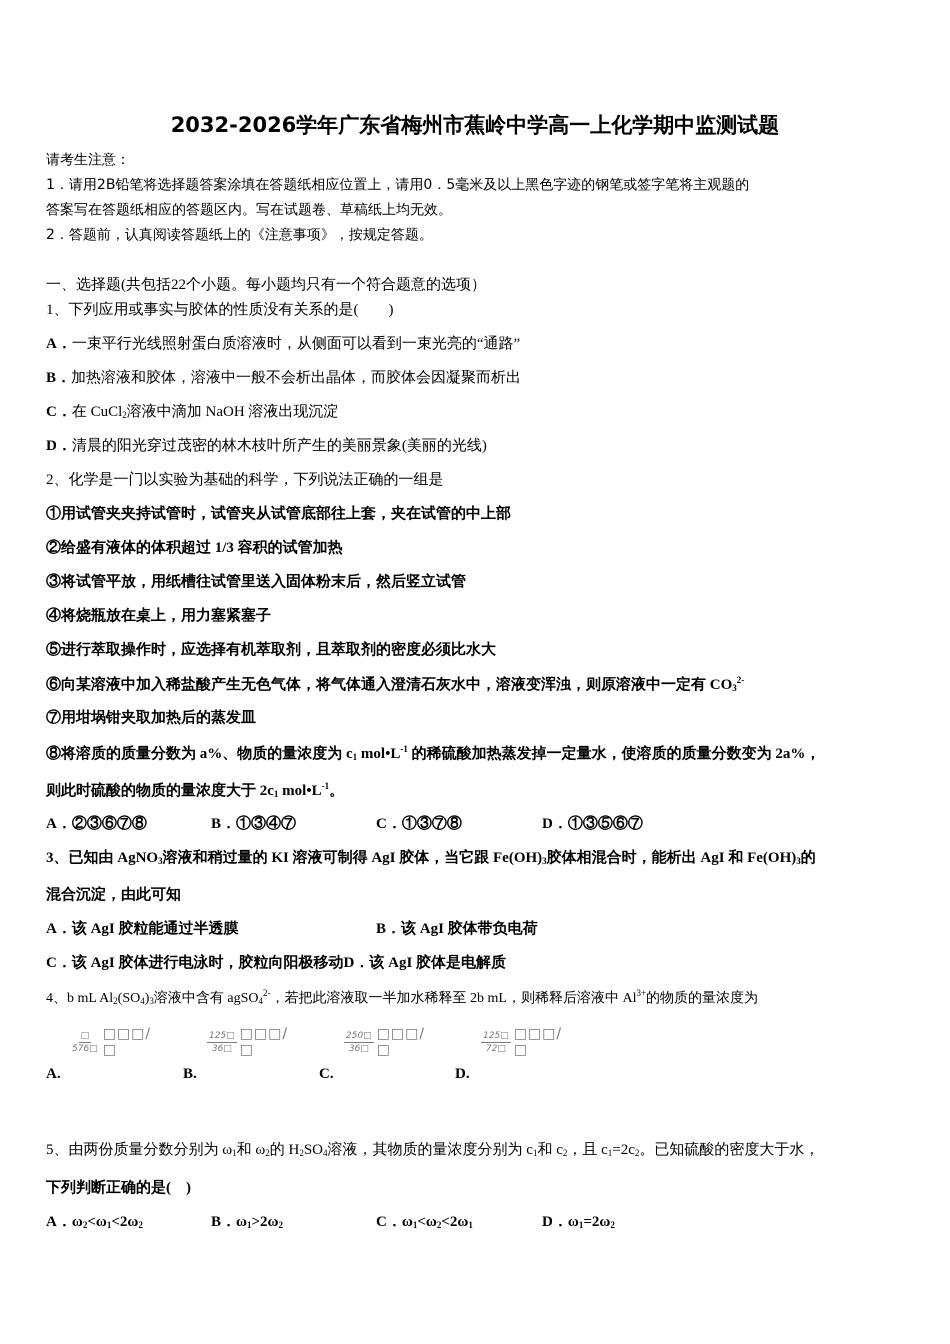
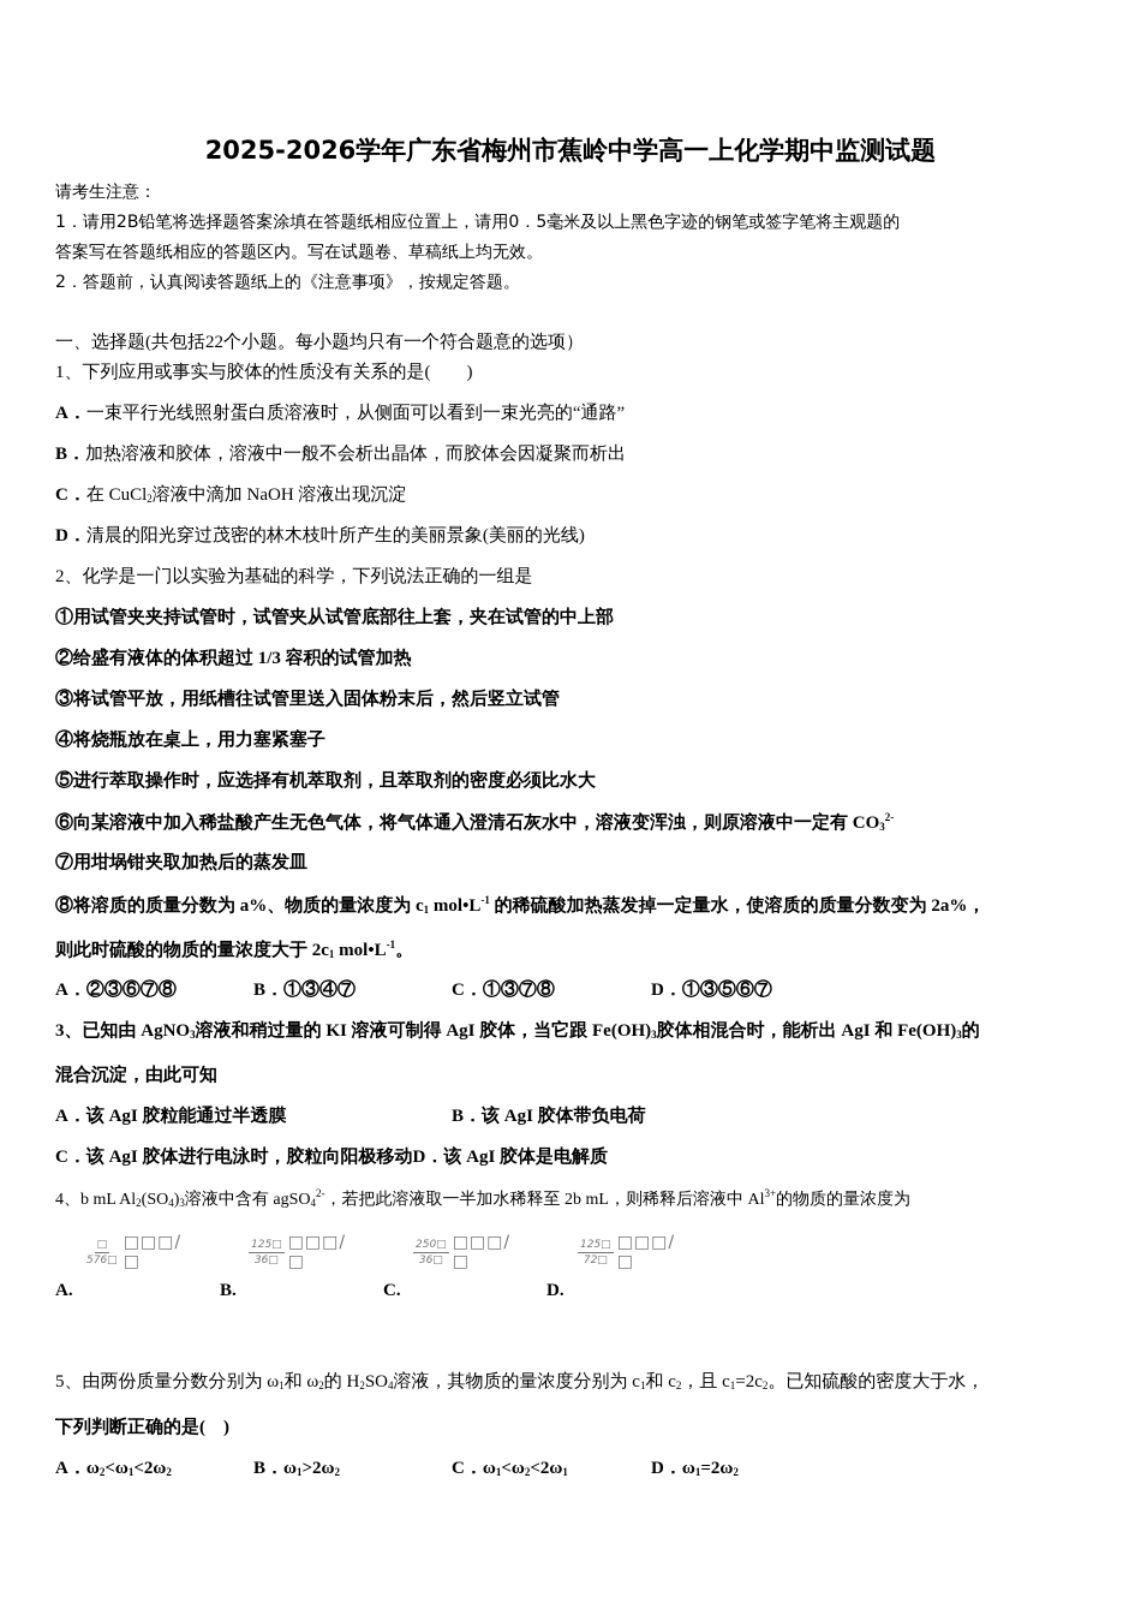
- 2032-2026学年广东省梅州市蕉岭中学高一上化学期中监测试题
+ 2025-2026学年广东省梅州市蕉岭中学高一上化学期中监测试题
  请考生注意：
  1．请用2B铅笔将选择题答案涂填在答题纸相应位置上，请用0．5毫米及以上黑色字迹的钢笔或签字笔将主观题的
  答案写在答题纸相应的答题区内。写在试题卷、草稿纸上均无效。
  2．答题前，认真阅读答题纸上的《注意事项》，按规定答题。
  一、选择题(共包括22个小题。每小题均只有一个符合题意的选项）
  1、下列应用或事实与胶体的性质没有关系的是( )
  A．一束平行光线照射蛋白质溶液时，从侧面可以看到一束光亮的“通路”
  B．加热溶液和胶体，溶液中一般不会析出晶体，而胶体会因凝聚而析出
  C．在 CuCl2溶液中滴加 NaOH 溶液出现沉淀
  D．清晨的阳光穿过茂密的林木枝叶所产生的美丽景象(美丽的光线)
  2、化学是一门以实验为基础的科学，下列说法正确的一组是
  ①用试管夹夹持试管时，试管夹从试管底部往上套，夹在试管的中上部
  ②给盛有液体的体积超过 1/3 容积的试管加热
  ③将试管平放，用纸槽往试管里送入固体粉末后，然后竖立试管
  ④将烧瓶放在桌上，用力塞紧塞子
  ⑤进行萃取操作时，应选择有机萃取剂，且萃取剂的密度必须比水大
  ⑥向某溶液中加入稀盐酸产生无色气体，将气体通入澄清石灰水中，溶液变浑浊，则原溶液中一定有 CO32-
  ⑦用坩埚钳夹取加热后的蒸发皿
  ⑧将溶质的质量分数为 a%、物质的量浓度为 c1 mol•L-1 的稀硫酸加热蒸发掉一定量水，使溶质的质量分数变为 2a%，
  则此时硫酸的物质的量浓度大于 2c1 mol•L-1。
  A．②③⑥⑦⑧
  B．①③④⑦
  C．①③⑦⑧
  D．①③⑤⑥⑦
  3、已知由 AgNO3溶液和稍过量的 KI 溶液可制得 AgI 胶体，当它跟 Fe(OH)3胶体相混合时，能析出 AgI 和 Fe(OH)3的
  混合沉淀，由此可知
  A．该 AgI 胶粒能通过半透膜
  B．该 AgI 胶体带负电荷
  C．该 AgI 胶体进行电泳时，胶粒向阳极移动D．该 AgI 胶体是电解质
  4、b mL Al2(SO4)3溶液中含有 agSO42-，若把此溶液取一半加水稀释至 2b mL，则稀释后溶液中 Al3+的物质的量浓度为
  □
  576□
  □□□/□
  125□
  36□
  □□□/□
  250□
  36□
  □□□/□
  125□
  72□
  □□□/□
  A.
  B.
  C.
  D.
  5、由两份质量分数分别为 ω1和 ω2的 H2SO4溶液，其物质的量浓度分别为 c1和 c2，且 c1=2c2。已知硫酸的密度大于水，
  下列判断正确的是( )
  A．ω2<ω1<2ω2
  B．ω1>2ω2
  C．ω1<ω2<2ω1
  D．ω1=2ω2
